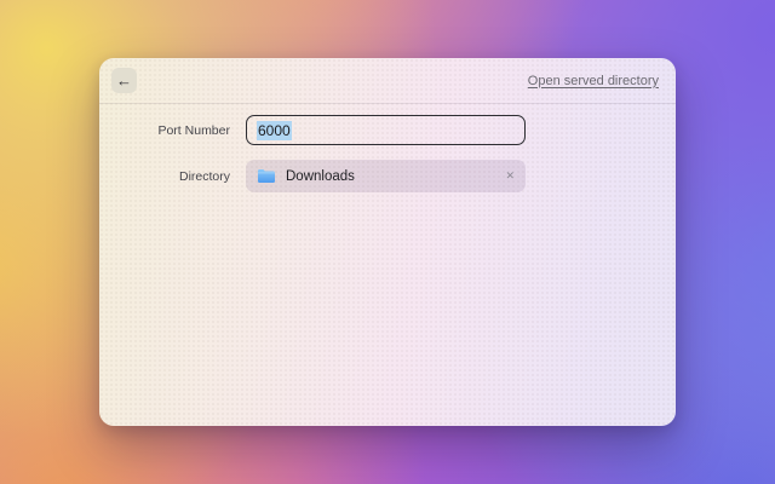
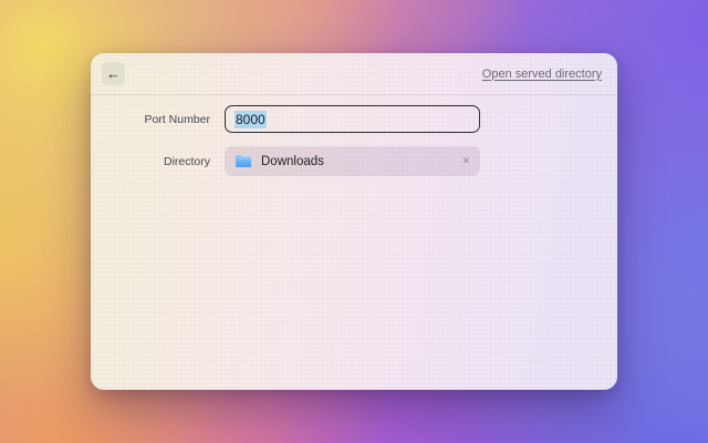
  ←
  Open served directory
  Port Number
- 6000
+ 8000
  Directory
  Downloads
  ✕
